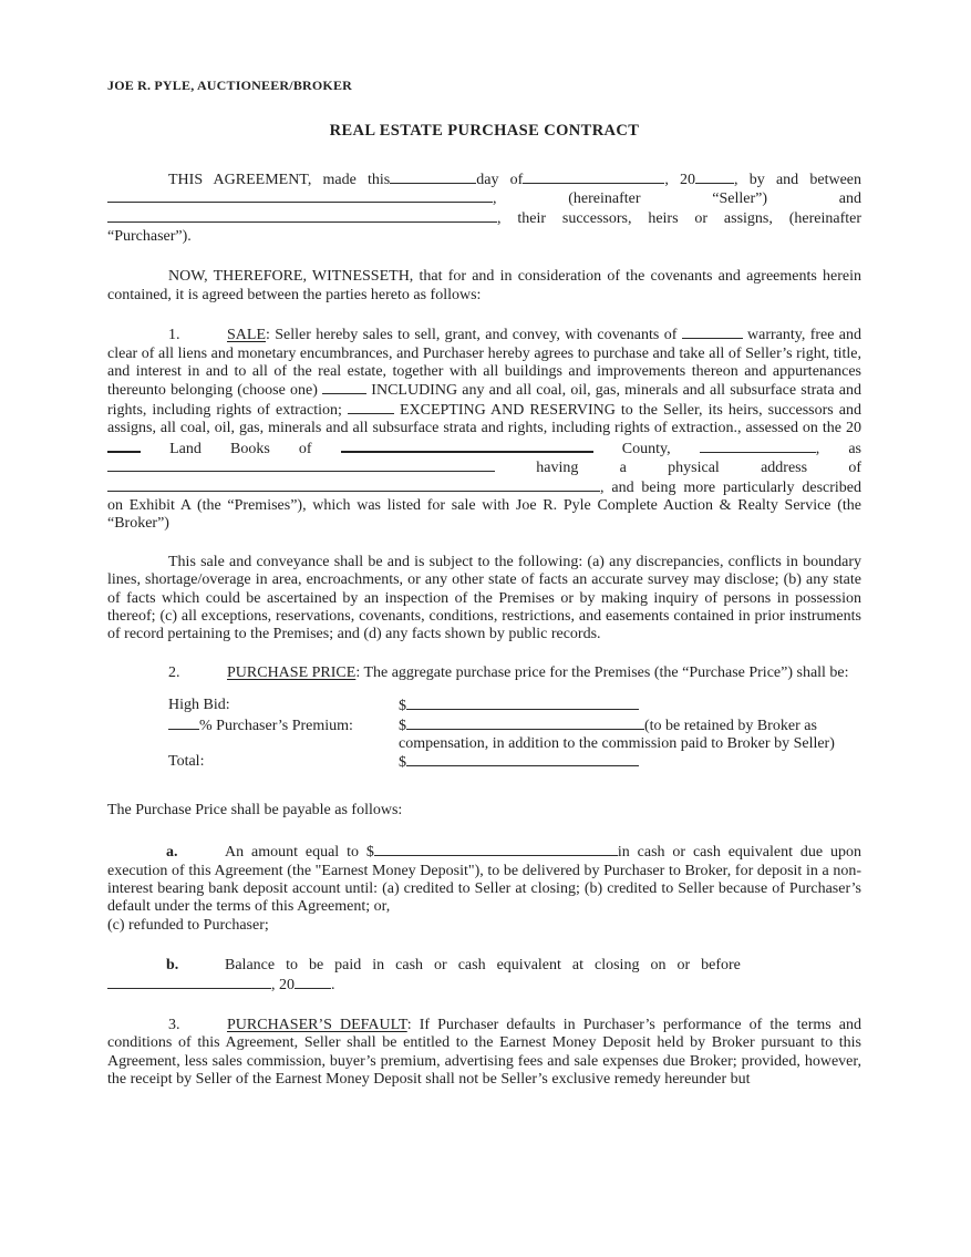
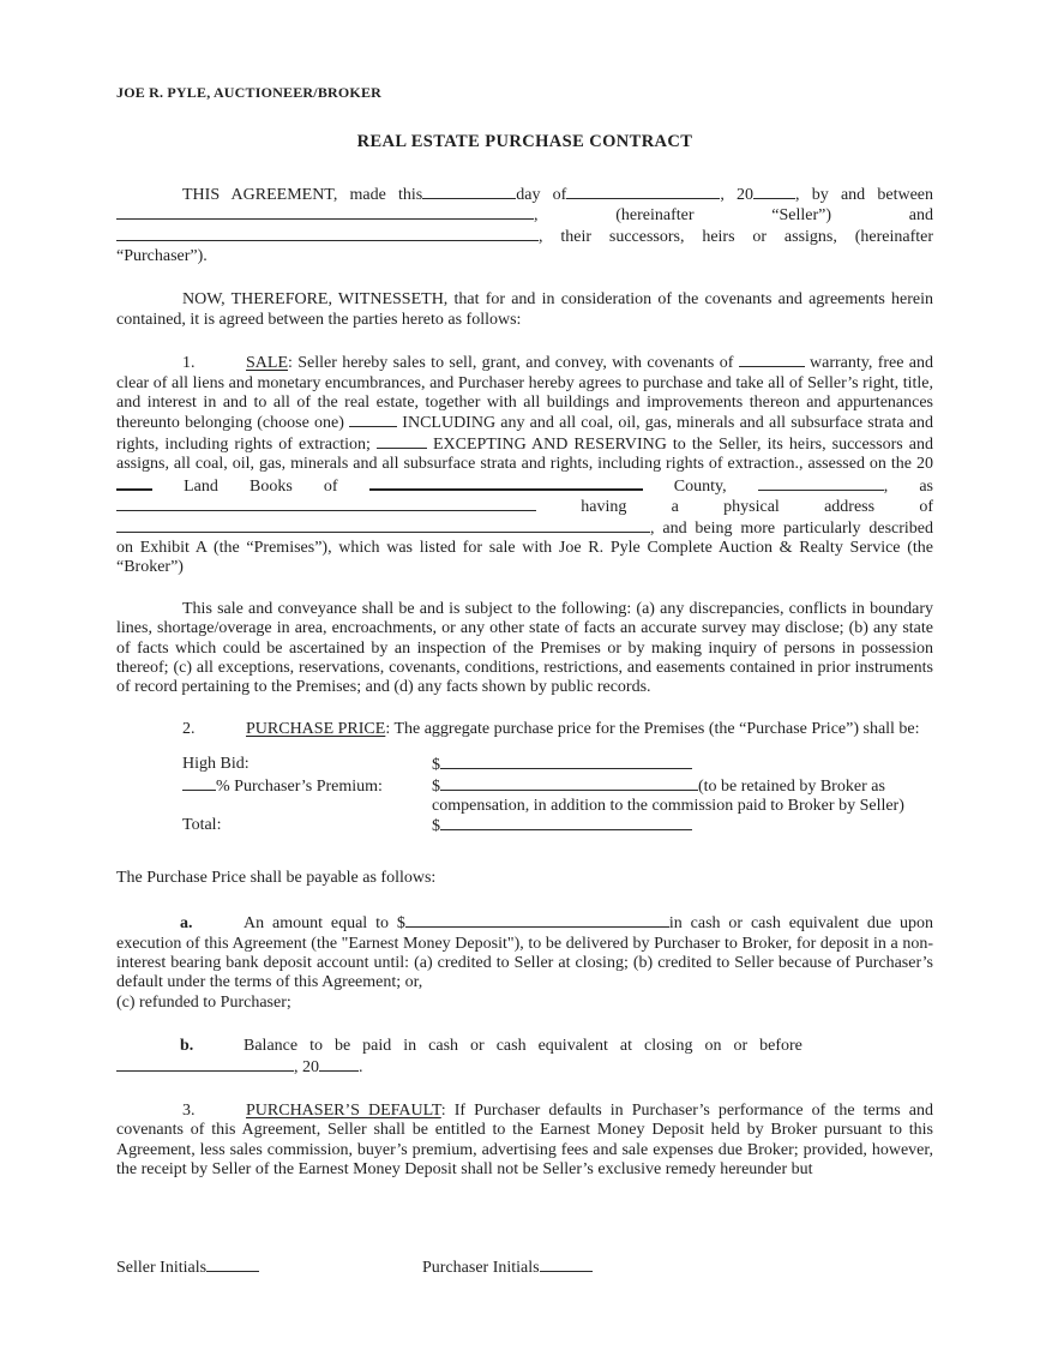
  JOE R. PYLE, AUCTIONEER/BROKER
  REAL ESTATE PURCHASE CONTRACT
  THIS AGREEMENT, made this day of , 20 , by and between , (hereinafter “Seller”) and , their successors, heirs or assigns, (hereinafter “Purchaser”).
  NOW, THEREFORE, WITNESSETH, that for and in consideration of the covenants and agreements herein contained, it is agreed between the parties hereto as follows:
  1. SALE: Seller hereby sales to sell, grant, and convey, with covenants of warranty, free and clear of all liens and monetary encumbrances, and Purchaser hereby agrees to purchase and take all of Seller’s right, title, and interest in and to all of the real estate, together with all buildings and improvements thereon and appurtenances thereunto belonging (choose one) INCLUDING any and all coal, oil, gas, minerals and all subsurface strata and rights, including rights of extraction; EXCEPTING AND RESERVING to the Seller, its heirs, successors and assigns, all coal, oil, gas, minerals and all subsurface strata and rights, including rights of extraction., assessed on the 20 Land Books of County, , as having a physical address of, and being more particularly described on Exhibit A (the “Premises”), which was listed for sale with Joe R. Pyle Complete Auction & Realty Service (the “Broker”)
  This sale and conveyance shall be and is subject to the following: (a) any discrepancies, conflicts in boundary lines, shortage/overage in area, encroachments, or any other state of facts an accurate survey may disclose; (b) any state of facts which could be ascertained by an inspection of the Premises or by making inquiry of persons in possession thereof; (c) all exceptions, reservations, covenants, conditions, restrictions, and easements contained in prior instruments of record pertaining to the Premises; and (d) any facts shown by public records.
  2. PURCHASE PRICE: The aggregate purchase price for the Premises (the “Purchase Price”) shall be:
  High Bid:
  $
  % Purchaser’s Premium:
  $ (to be retained by Broker as compensation, in addition to the commission paid to Broker by Seller)
  Total:
  $
  The Purchase Price shall be payable as follows:
  a. An amount equal to $ in cash or cash equivalent due upon execution of this Agreement (the "Earnest Money Deposit"), to be delivered by Purchaser to Broker, for deposit in a non-interest bearing bank deposit account until: (a) credited to Seller at closing; (b) credited to Seller because of Purchaser’s default under the terms of this Agreement; or,
  (c) refunded to Purchaser;
  b. Balance to be paid in cash or cash equivalent at closing on or before
  , 20 .
- 3. PURCHASER’S DEFAULT: If Purchaser defaults in Purchaser’s performance of the terms and conditions of this Agreement, Seller shall be entitled to the Earnest Money Deposit held by Broker pursuant to this Agreement, less sales commission, buyer’s premium, advertising fees and sale expenses due Broker; provided, however, the receipt by Seller of the Earnest Money Deposit shall not be Seller’s exclusive remedy hereunder but
+ 3. PURCHASER’S DEFAULT: If Purchaser defaults in Purchaser’s performance of the terms and covenants of this Agreement, Seller shall be entitled to the Earnest Money Deposit held by Broker pursuant to this Agreement, less sales commission, buyer’s premium, advertising fees and sale expenses due Broker; provided, however, the receipt by Seller of the Earnest Money Deposit shall not be Seller’s exclusive remedy hereunder but
+ Seller Initials
+ Purchaser Initials
